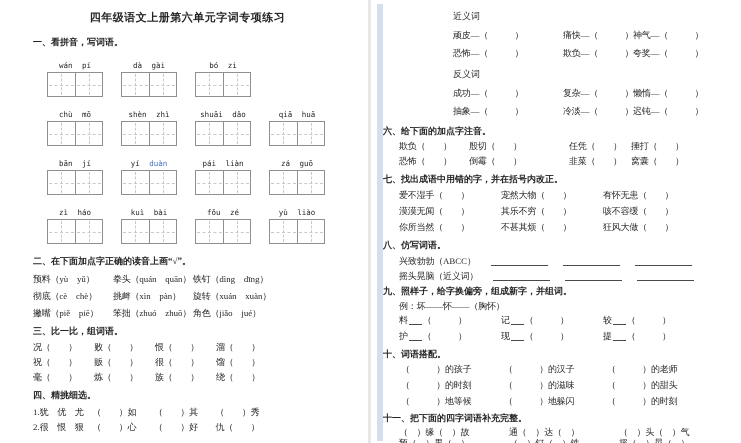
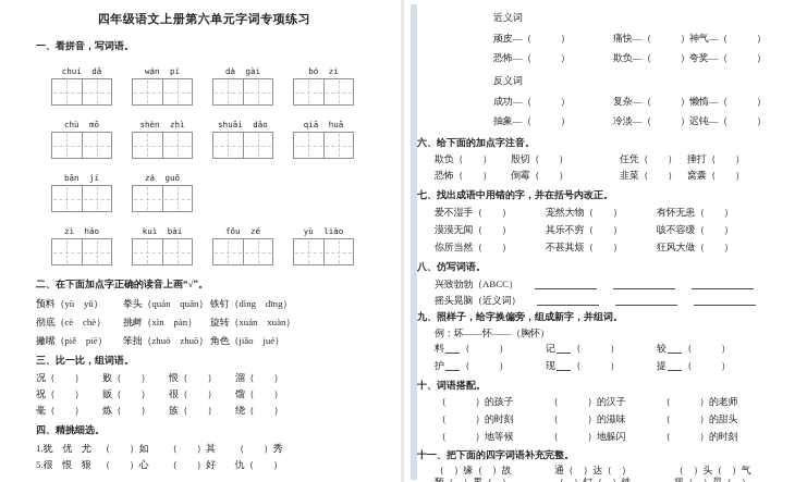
  四年级语文上册第六单元字词专项练习
  一、看拼音，写词语。
+ chuí dǎ
  wán pí
  dà gài
  bó zi
  chù mō
  shèn zhì
  shuāi dǎo
  qiā huā
  bān jí
- yí duàn
- pái liàn
  zá guō
  zì háo
  kuì bài
  fǒu zé
  yù liào
  二、在下面加点字正确的读音上画“√”。
  预料（yù yǔ）
  拳头（quán quān）
  铁钉（dìng dīng）
  彻底（cè chè）
  挑衅（xìn pàn）
  旋转（xuán xuàn）
  撇嘴（piě piē）
  笨拙（zhuó zhuō）
  角色（jiǎo jué）
  三、比一比，组词语。
  况（ ）
  败（ ）
  恨（ ）
  溜（ ）
  祝（ ）
  贩（ ）
  很（ ）
  馏（ ）
  毫（ ）
  炼（ ）
  族（ ）
  绕（ ）
  四、精挑细选。
  1.犹 优 尤 （ ）如 （ ）其 （ ）秀
- 2.很 恨 狠 （ ）心 （ ）好 仇（ ）
+ 5.很 恨 狠 （ ）心 （ ）好 仇（ ）
  近义词
  顽皮—（ ）
  痛快—（ ）
  神气—（ ）
  恐怖—（ ）
  欺负—（ ）
  夸奖—（ ）
  反义词
  成功—（ ）
  复杂—（ ）
  懒惰—（ ）
  抽象—（ ）
  冷淡—（ ）
  迟钝—（ ）
  六、给下面的加点字注音。
  欺负（ ）
  殷切（ ）
  任凭（ ）
  捶打（ ）
  恐怖（ ）
  倒霉（ ）
  韭菜（ ）
  窝囊（ ）
  七、找出成语中用错的字，并在括号内改正。
  爱不湿手（ ）
  宠然大物（ ）
  有怀无患（ ）
  漠漠无闻（ ）
  其乐不穷（ ）
  咳不容缓（ ）
  你所当然（ ）
  不甚其烦（ ）
  狂风大做（ ）
  八、仿写词语。
  兴致勃勃（ABCC）
  摇头晃脑（近义词）
  九、照样子，给字换偏旁，组成新字，并组词。
  例：坏——怀——（胸怀）
  料
  （ ）
  记
  （ ）
  较
  （ ）
  护
  （ ）
  现
  （ ）
  提
  （ ）
  十、词语搭配。
  （ ）的孩子
  （ ）的汉子
  （ ）的老师
  （ ）的时刻
  （ ）的滋味
  （ ）的甜头
  （ ）地等候
  （ ）地躲闪
  （ ）的时刻
  十一、把下面的四字词语补充完整。
  （ ）缘（ ）故
  通（ ）达（ ）
  （ ）头（ ）气
